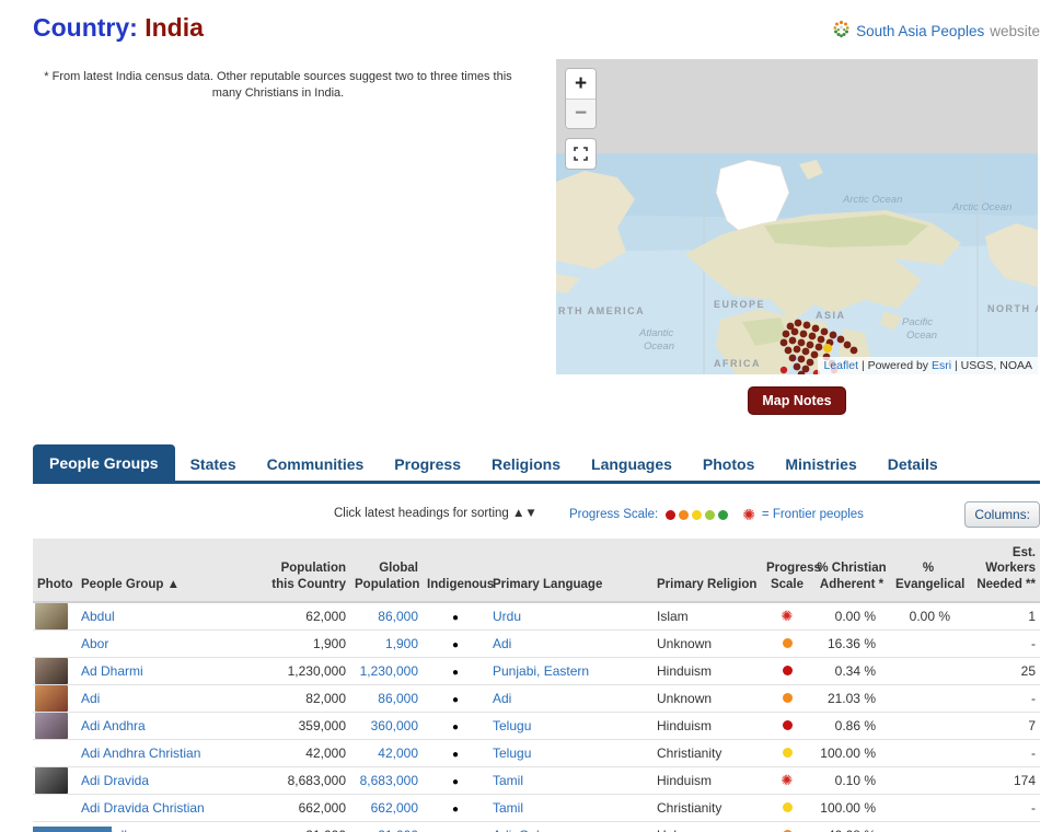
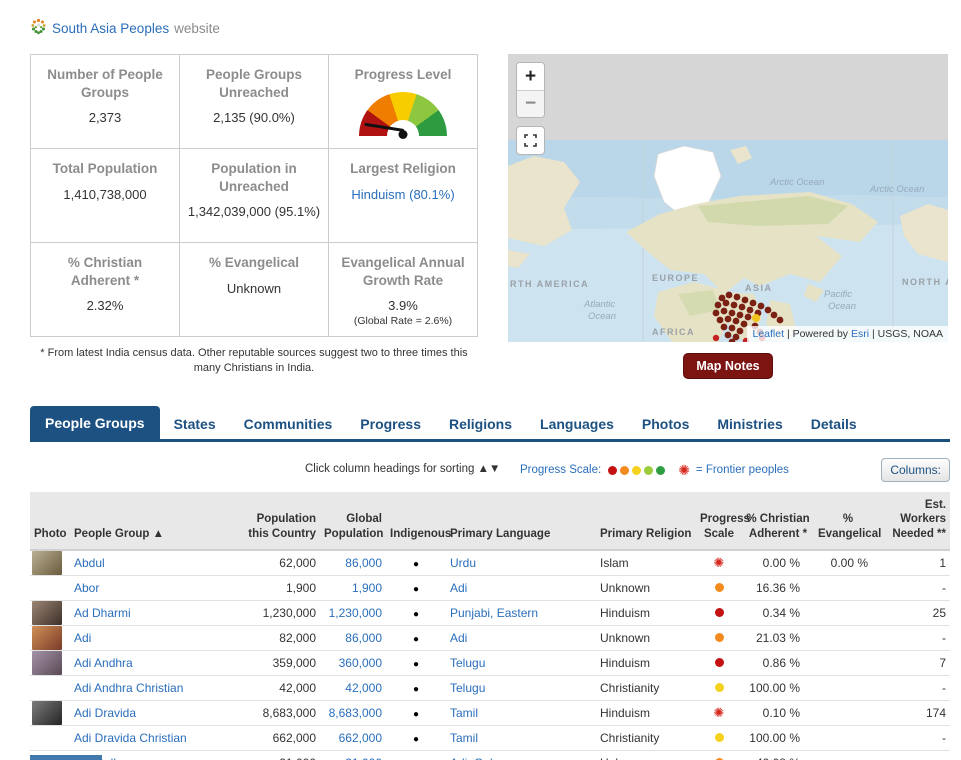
- Country: India
  South Asia Peoples
  website
+ Number of People Groups
+ 2,373
+ People Groups Unreached
+ 2,135 (90.0%)
+ Progress Level
+ Total Population
+ 1,410,738,000
+ Population in Unreached
+ 1,342,039,000 (95.1%)
+ Largest Religion
+ Hinduism (80.1%)
+ % Christian Adherent *
+ 2.32%
+ % Evangelical
+ Unknown
+ Evangelical Annual Growth Rate
+ 3.9%
+ (Global Rate = 2.6%)
  * From latest India census data. Other reputable sources suggest two to three times this many Christians in India.
  Arctic Ocean
  Arctic Ocean
  RTH AMERICA
  EUROPE
  ASIA
  AFRICA
  Atlantic
  Ocean
  Pacific
  Ocean
  +
  −
  Leaflet | Powered by Esri | USGS, NOAA
  Map Notes
  People Groups
  States
  Communities
  Progress
  Religions
  Languages
  Photos
  Ministries
  Details
- Click latest headings for sorting ▲▼
+ Click column headings for sorting ▲▼
  Progress Scale:
  ✺
  = Frontier peoples
  Columns:
  Photo	People Group ▲	Population this Country	Global Population	Indigenous	Primary Language	Primary Religion	Progres Scale	% Christian Adherent *	% Evangelical	Est. Workers Needed **
  	Abdul	62,000	86,000	●	Urdu	Islam		0.00 %	0.00 %	1
  	Abor	1,900	1,900	●	Adi	Unknown		16.36 %		-
  	Ad Dharmi	1,230,000	1,230,000	●	Punjabi, Eastern	Hinduism		0.34 %		25
  	Adi	82,000	86,000	●	Adi	Unknown		21.03 %		-
  	Adi Andhra	359,000	360,000	●	Telugu	Hinduism		0.86 %		7
  	Adi Andhra Christian	42,000	42,000	●	Telugu	Christianity		100.00 %		-
  	Adi Dravida	8,683,000	8,683,000	●	Tamil	Hinduism		0.10 %		174
  	Adi Dravida Christian	662,000	662,000	●	Tamil	Christianity		100.00 %		-
